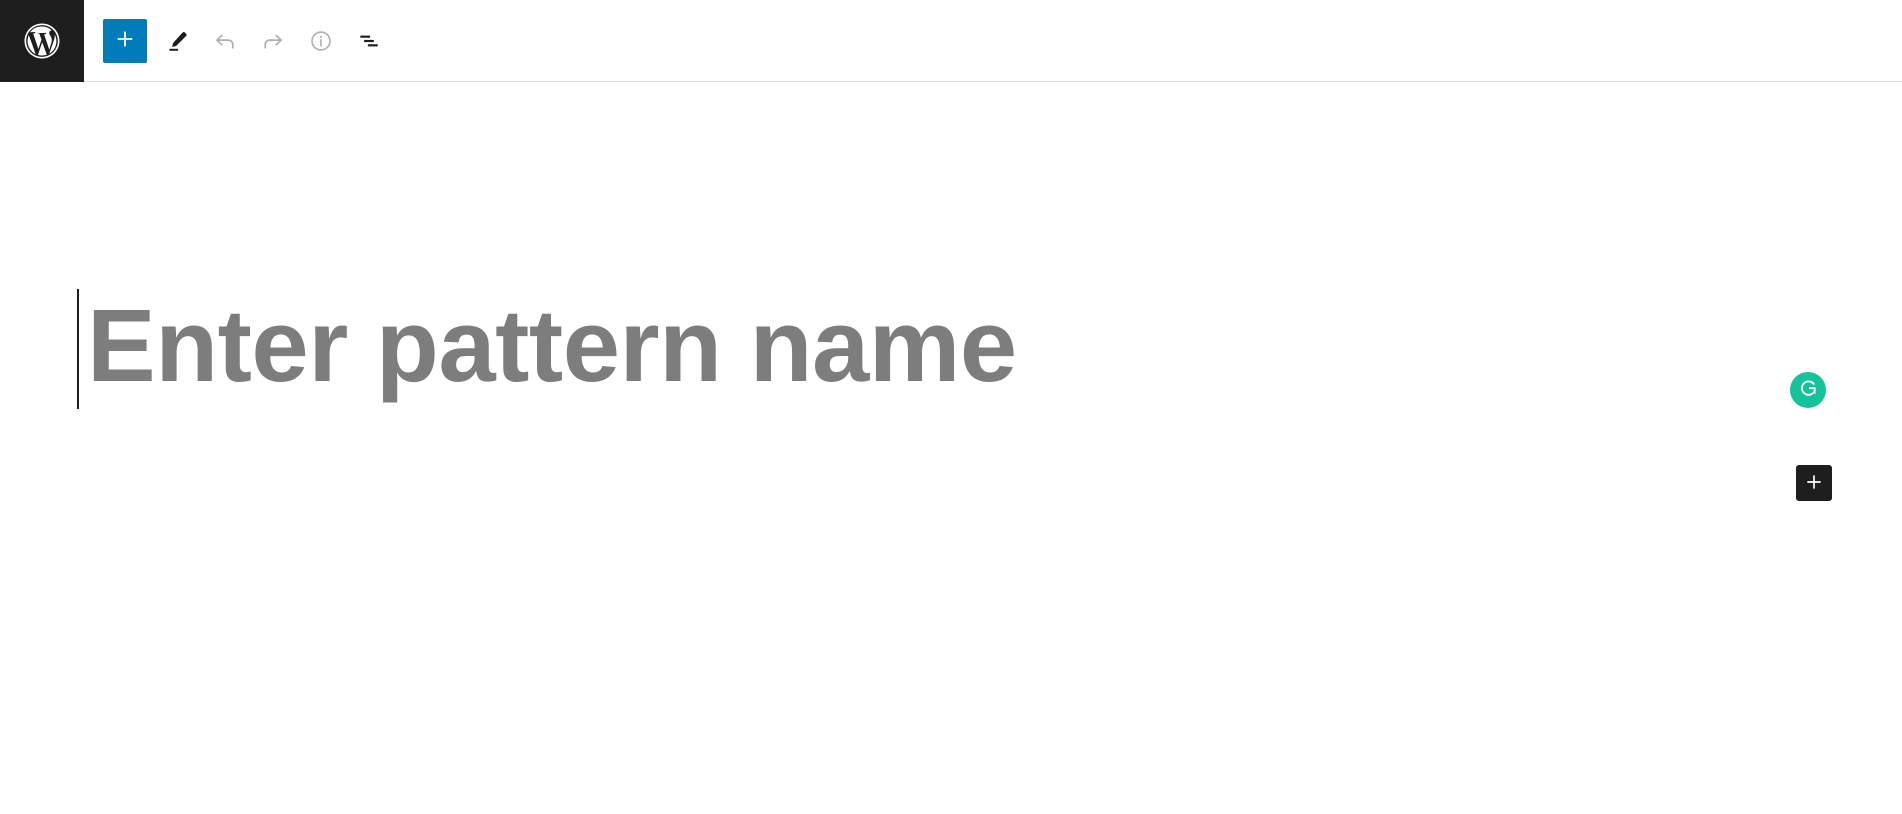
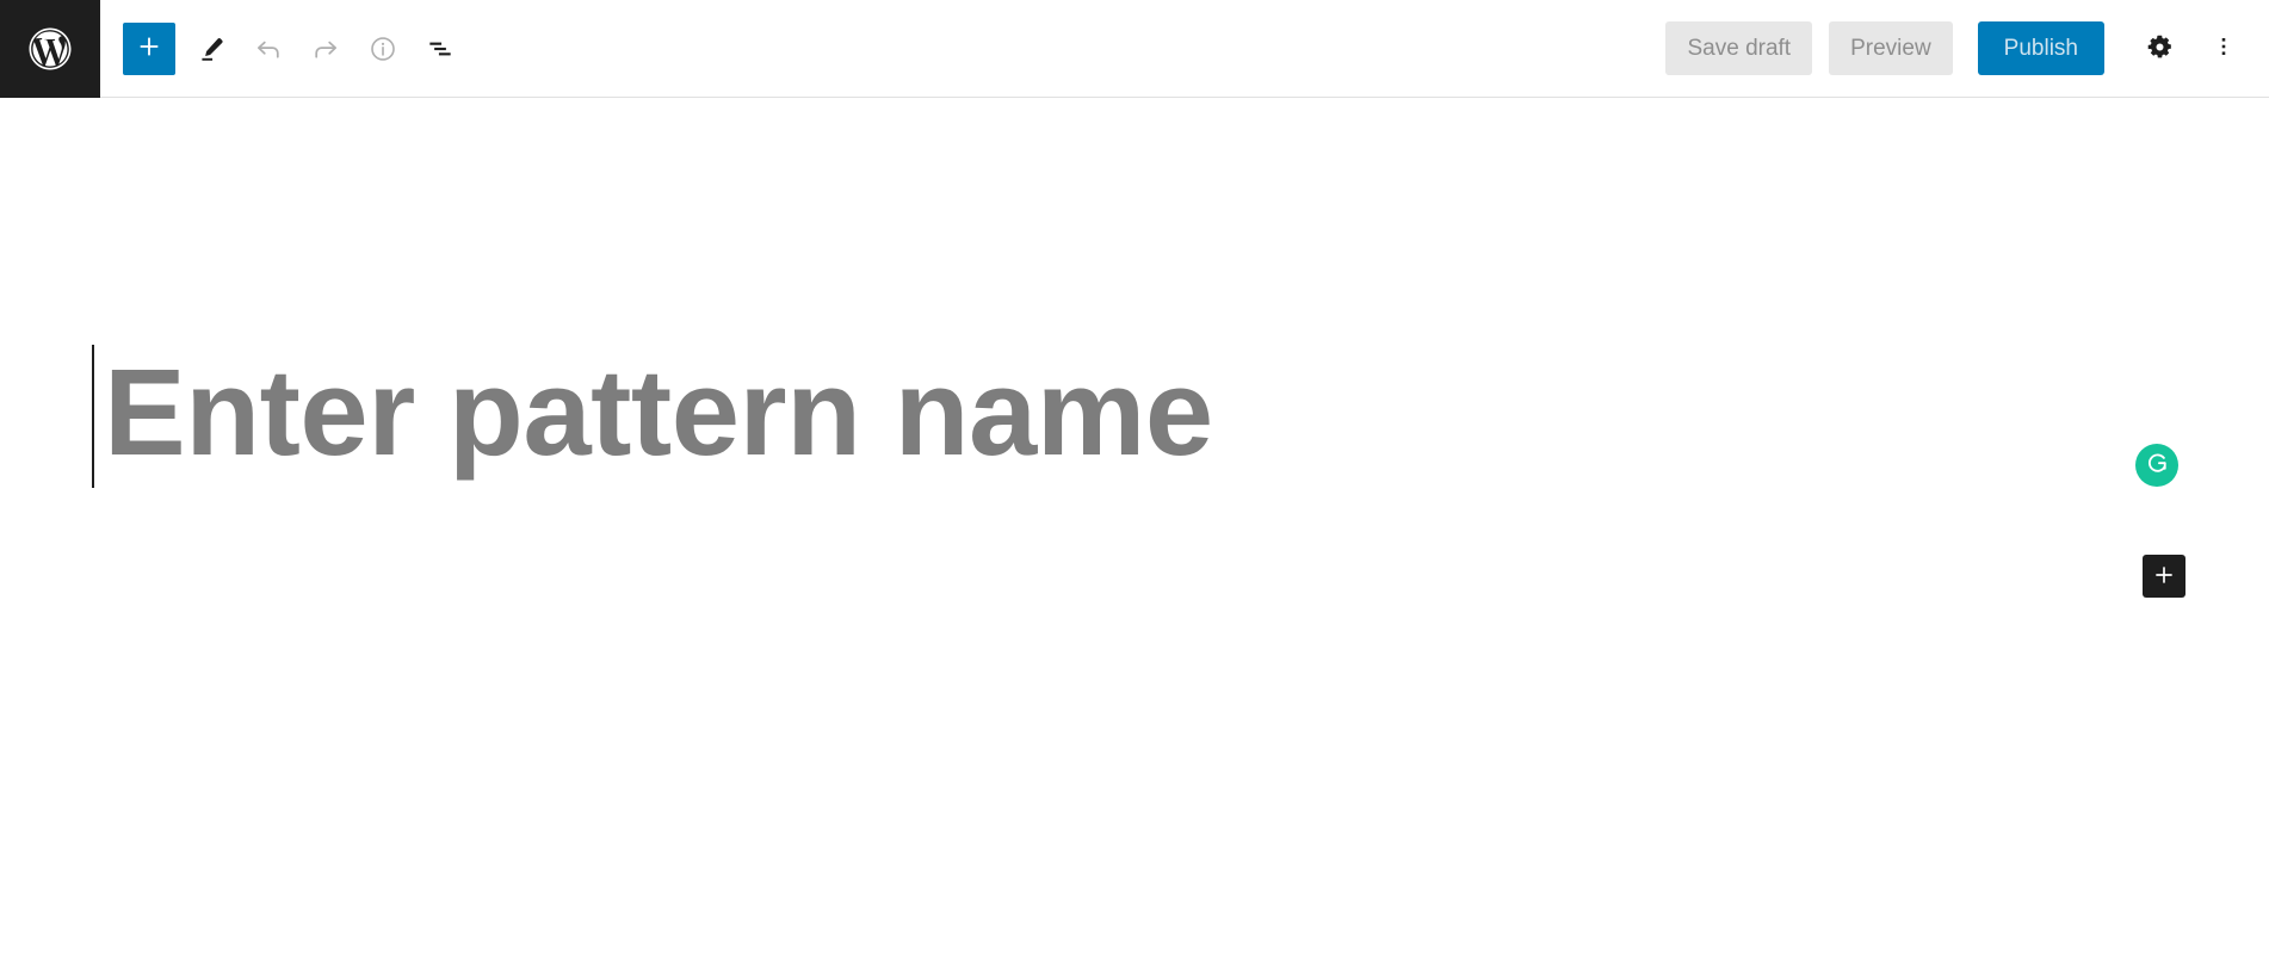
+ Save draft
+ Preview
+ Publish
  Enter pattern name
